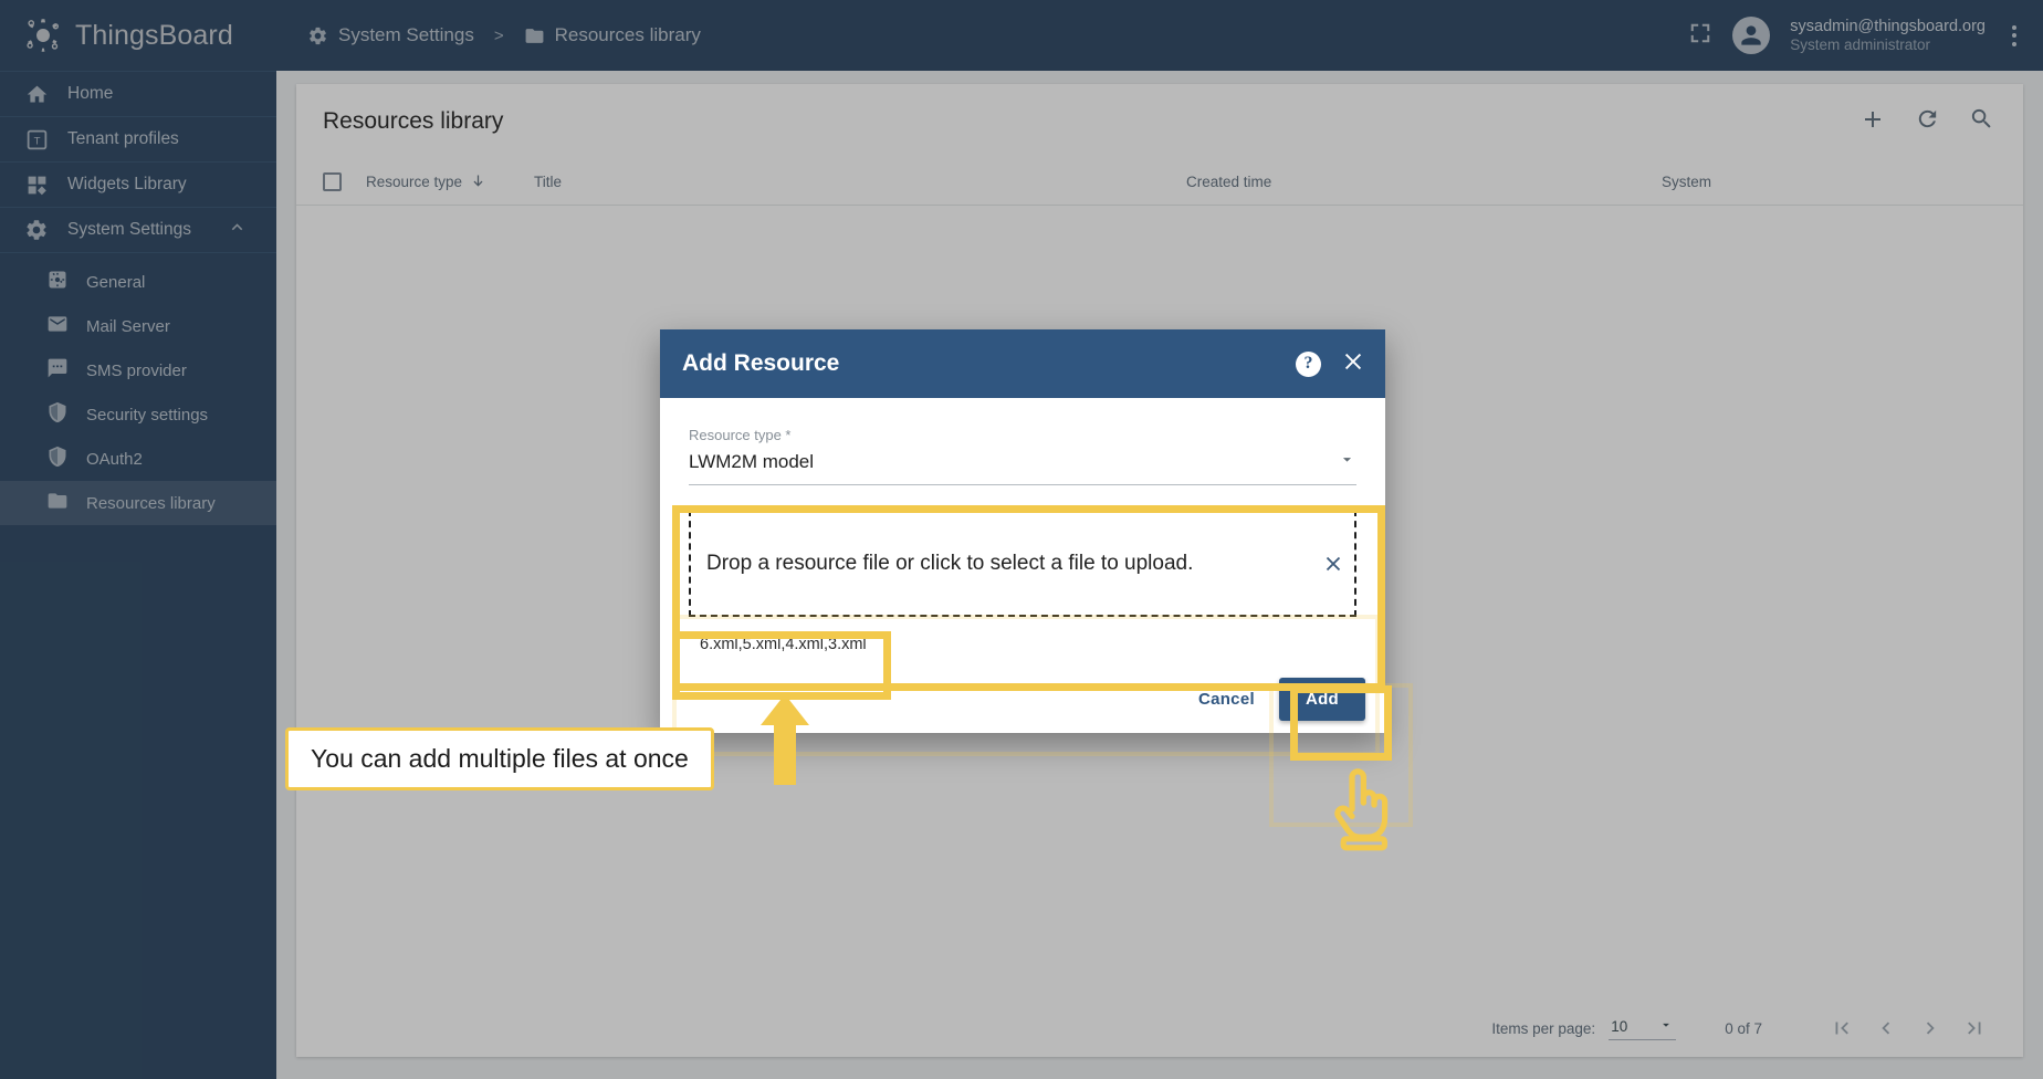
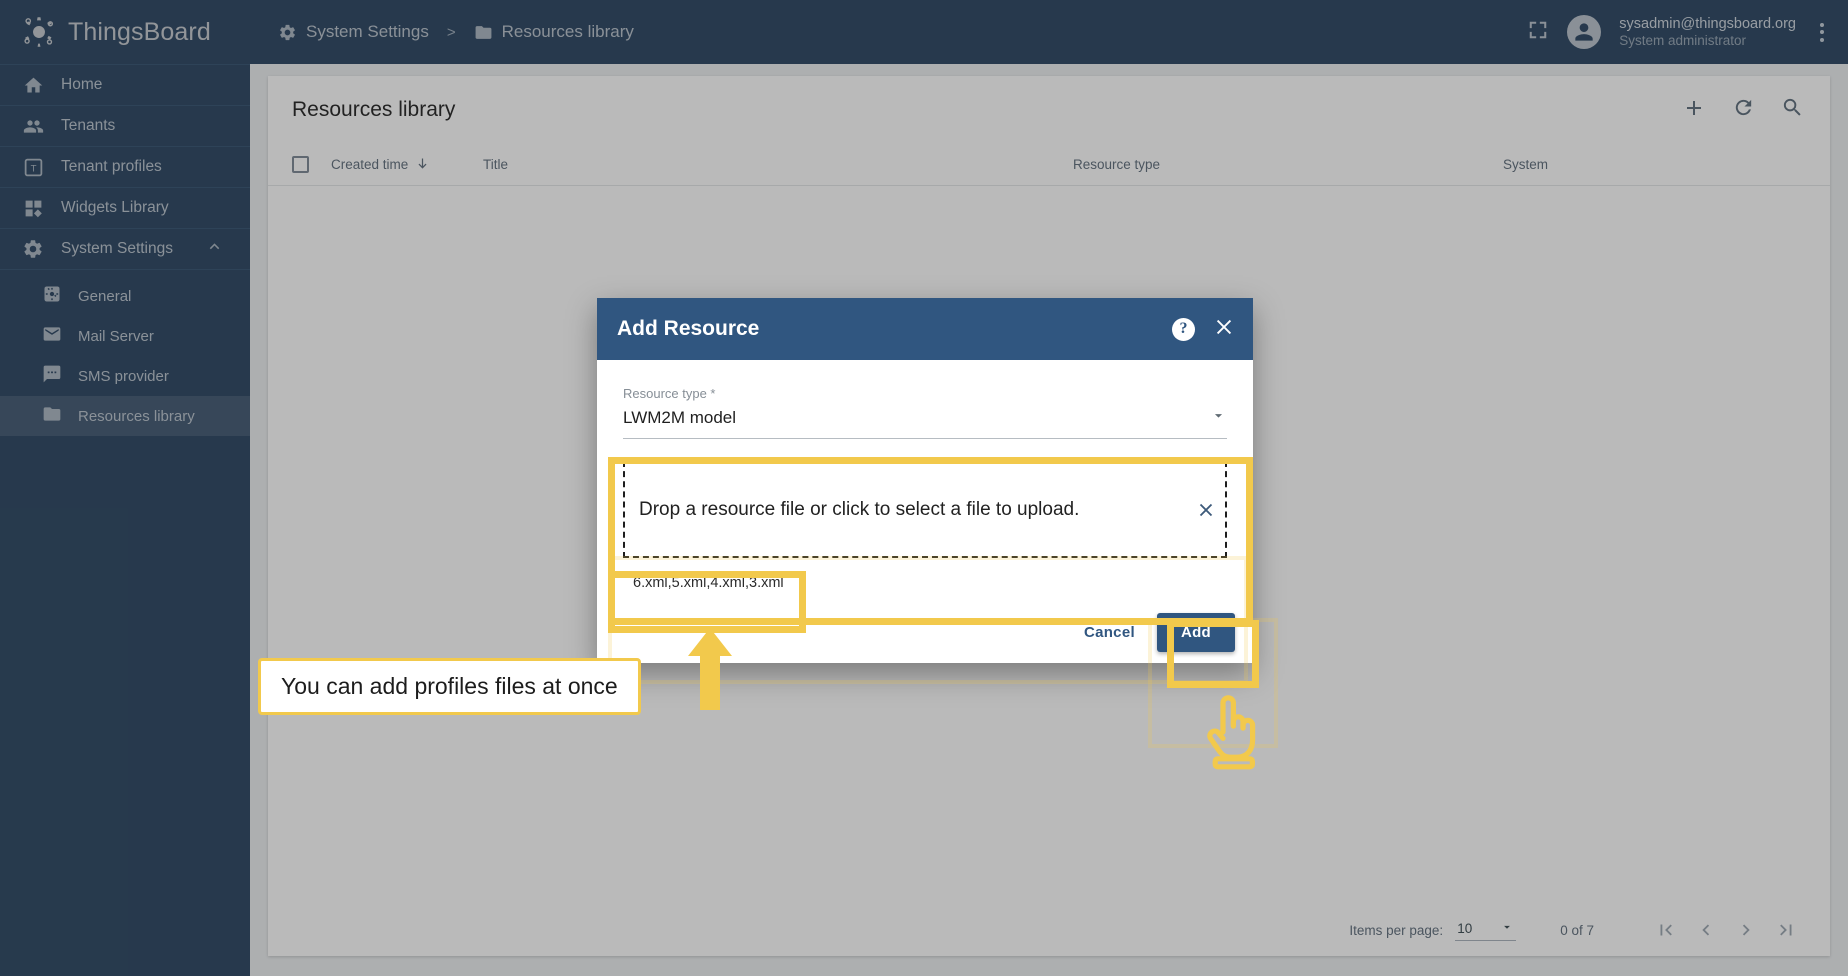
  ThingsBoard
  Home
+ Tenants
  T
  Tenant profiles
  Widgets Library
  System Settings
  General
  Mail Server
  SMS provider
- Security settings
- OAuth2
  Resources library
  System Settings
  >
  Resources library
  sysadmin@thingsboard.org
  System administrator
  Resources library
- Resource type
+ Created time
  Title
- Created time
+ Resource type
  System
  Items per page:
  10
  0 of 7
  Add Resource
  ?
  Resource type *
  LWM2M model
  Drop a resource file or click to select a file to upload.
  6.xml,5.xml,4.xml,3.xml
  Cancel
  Add
- You can add multiple files at once
+ You can add profiles files at once
